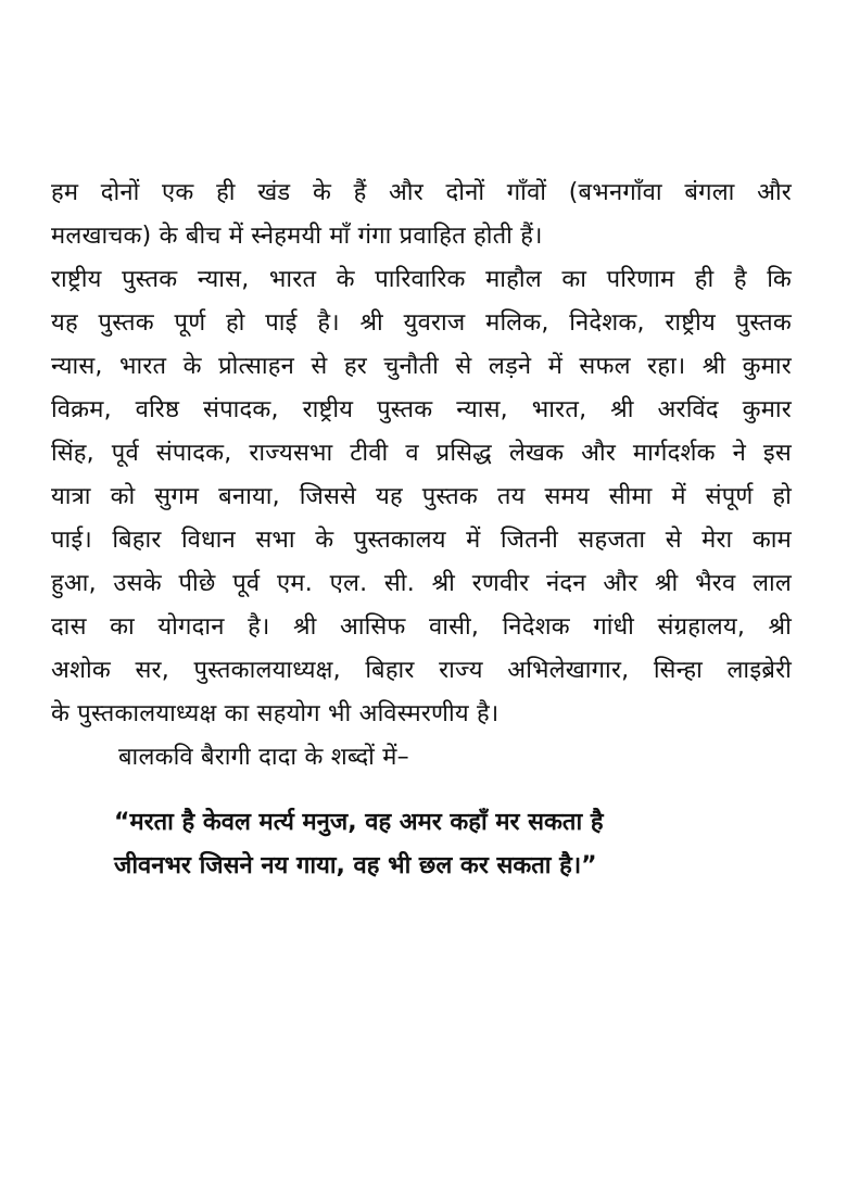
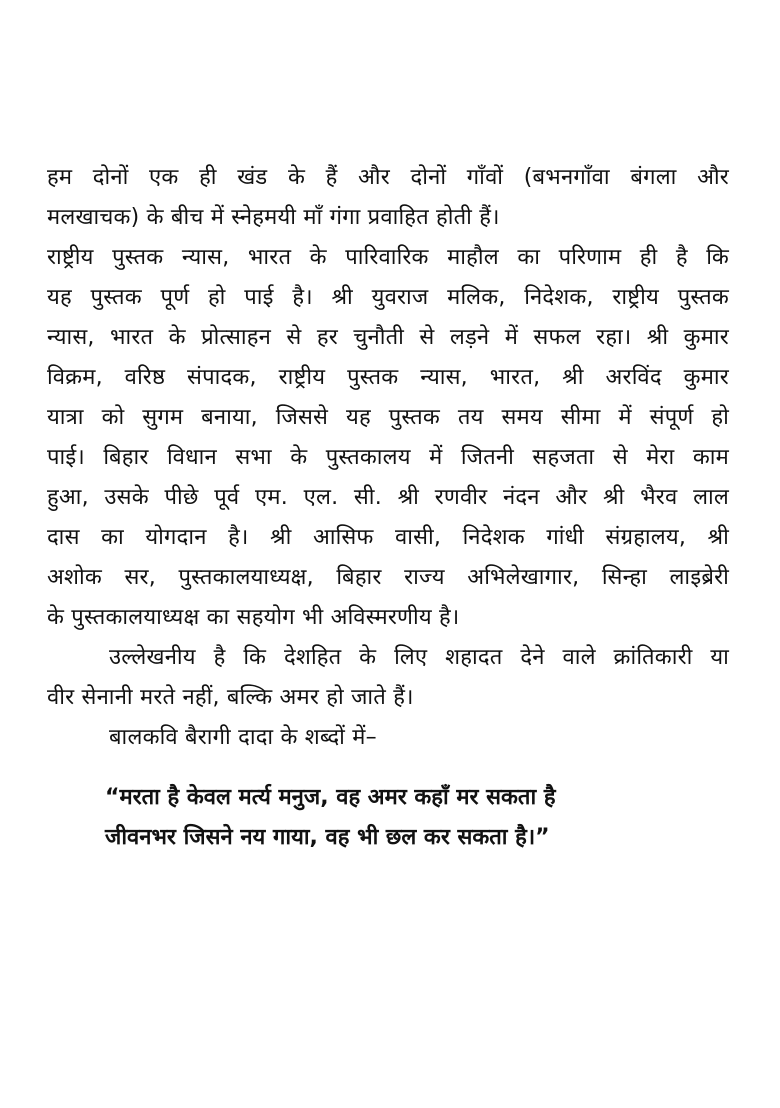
  हम दोनों एक ही खंड के हैं और दोनों गाँवों (बभनगाँवा बंगला और
  मलखाचक) के बीच में स्नेहमयी माँ गंगा प्रवाहित होती हैं।
  राष्ट्रीय पुस्तक न्यास, भारत के पारिवारिक माहौल का परिणाम ही है कि
  यह पुस्तक पूर्ण हो पाई है। श्री युवराज मलिक, निदेशक, राष्ट्रीय पुस्तक
  न्यास, भारत के प्रोत्साहन से हर चुनौती से लड़ने में सफल रहा। श्री कुमार
  विक्रम, वरिष्ठ संपादक, राष्ट्रीय पुस्तक न्यास, भारत, श्री अरविंद कुमार
- सिंह, पूर्व संपादक, राज्यसभा टीवी व प्रसिद्ध लेखक और मार्गदर्शक ने इस
  यात्रा को सुगम बनाया, जिससे यह पुस्तक तय समय सीमा में संपूर्ण हो
  पाई। बिहार विधान सभा के पुस्तकालय में जितनी सहजता से मेरा काम
  हुआ, उसके पीछे पूर्व एम. एल. सी. श्री रणवीर नंदन और श्री भैरव लाल
  दास का योगदान है। श्री आसिफ वासी, निदेशक गांधी संग्रहालय, श्री
  अशोक सर, पुस्तकालयाध्यक्ष, बिहार राज्य अभिलेखागार, सिन्हा लाइब्रेरी
  के पुस्तकालयाध्यक्ष का सहयोग भी अविस्मरणीय है।
+ उल्लेखनीय है कि देशहित के लिए शहादत देने वाले क्रांतिकारी या
+ वीर सेनानी मरते नहीं, बल्कि अमर हो जाते हैं।
  बालकवि बैरागी दादा के शब्दों में–
  “मरता है केवल मर्त्य मनुज, वह अमर कहाँ मर सकता है
  जीवनभर जिसने नय गाया, वह भी छल कर सकता है।”
